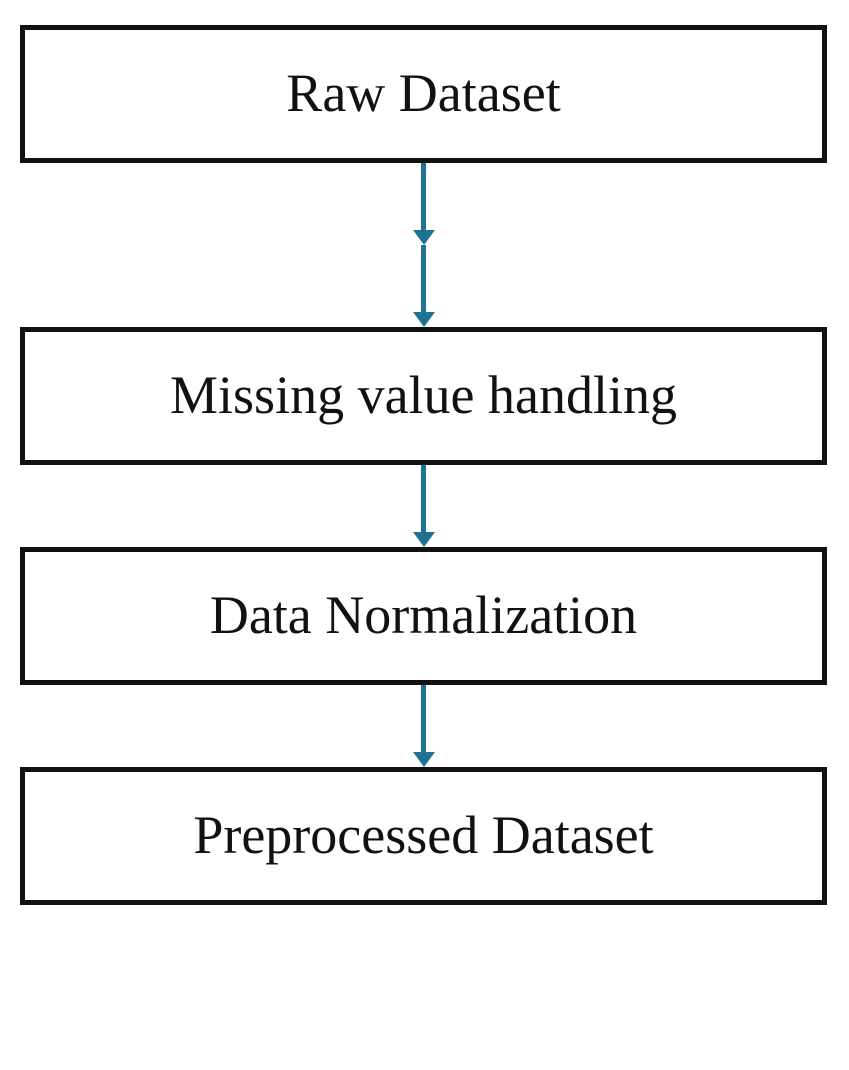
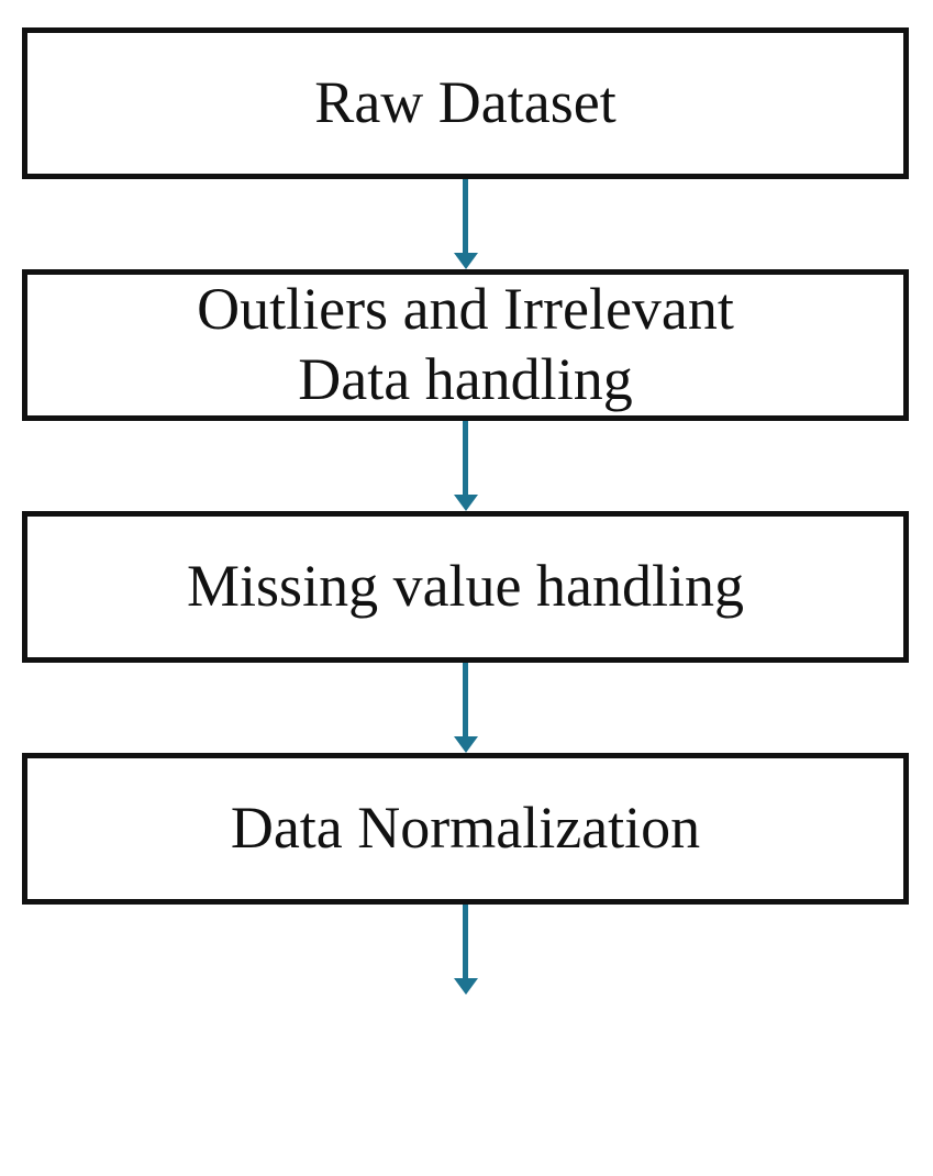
  Raw Dataset
+ Outliers and Irrelevant
+ Data handling
  Missing value handling
  Data Normalization
- Preprocessed Dataset
